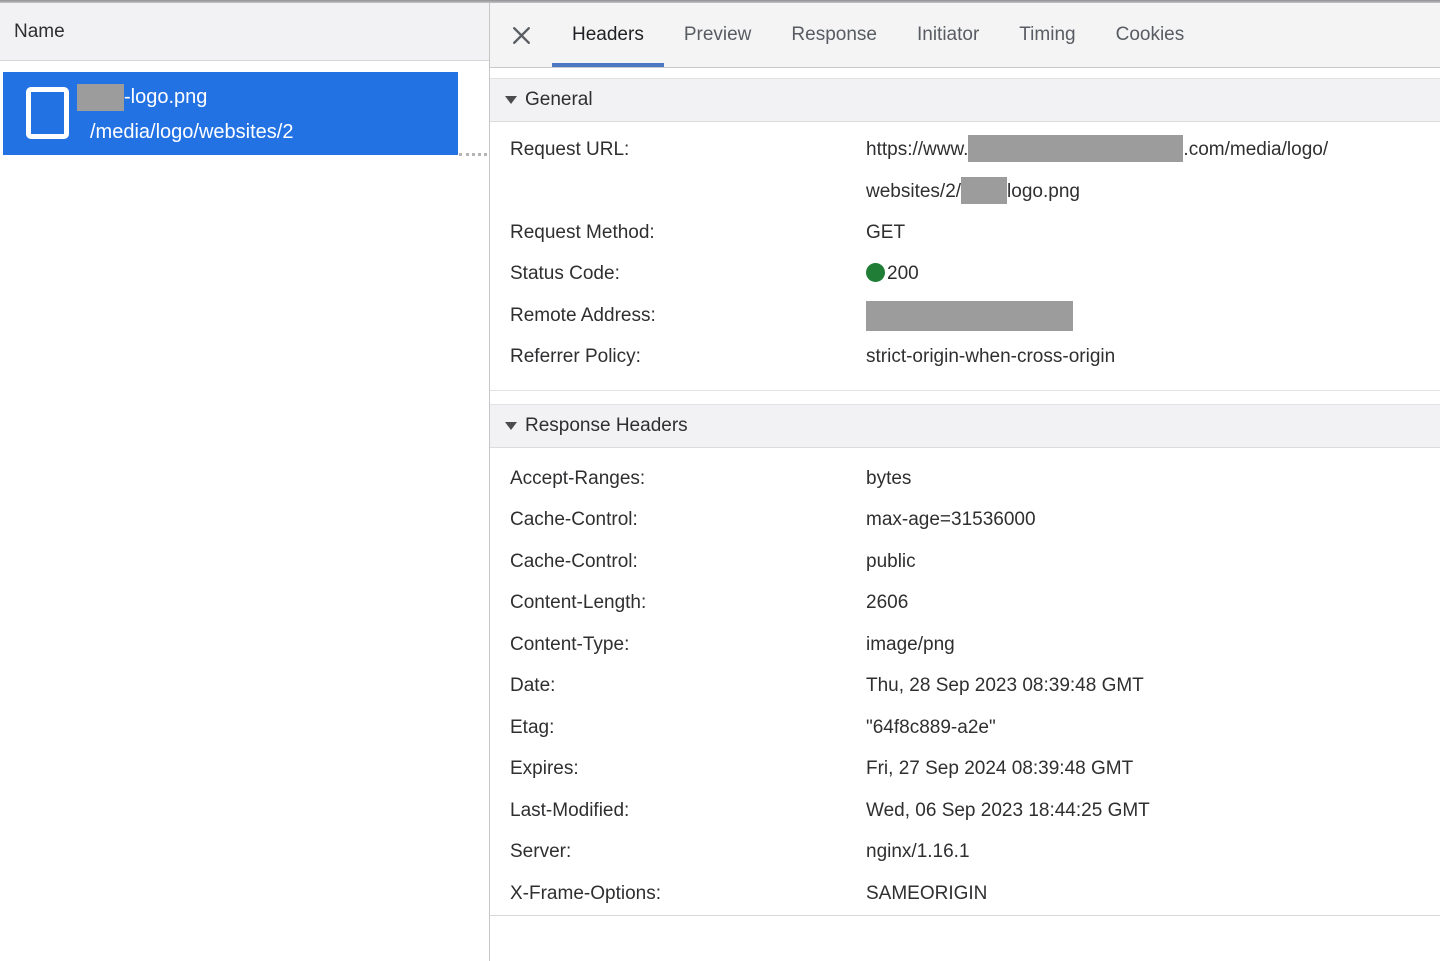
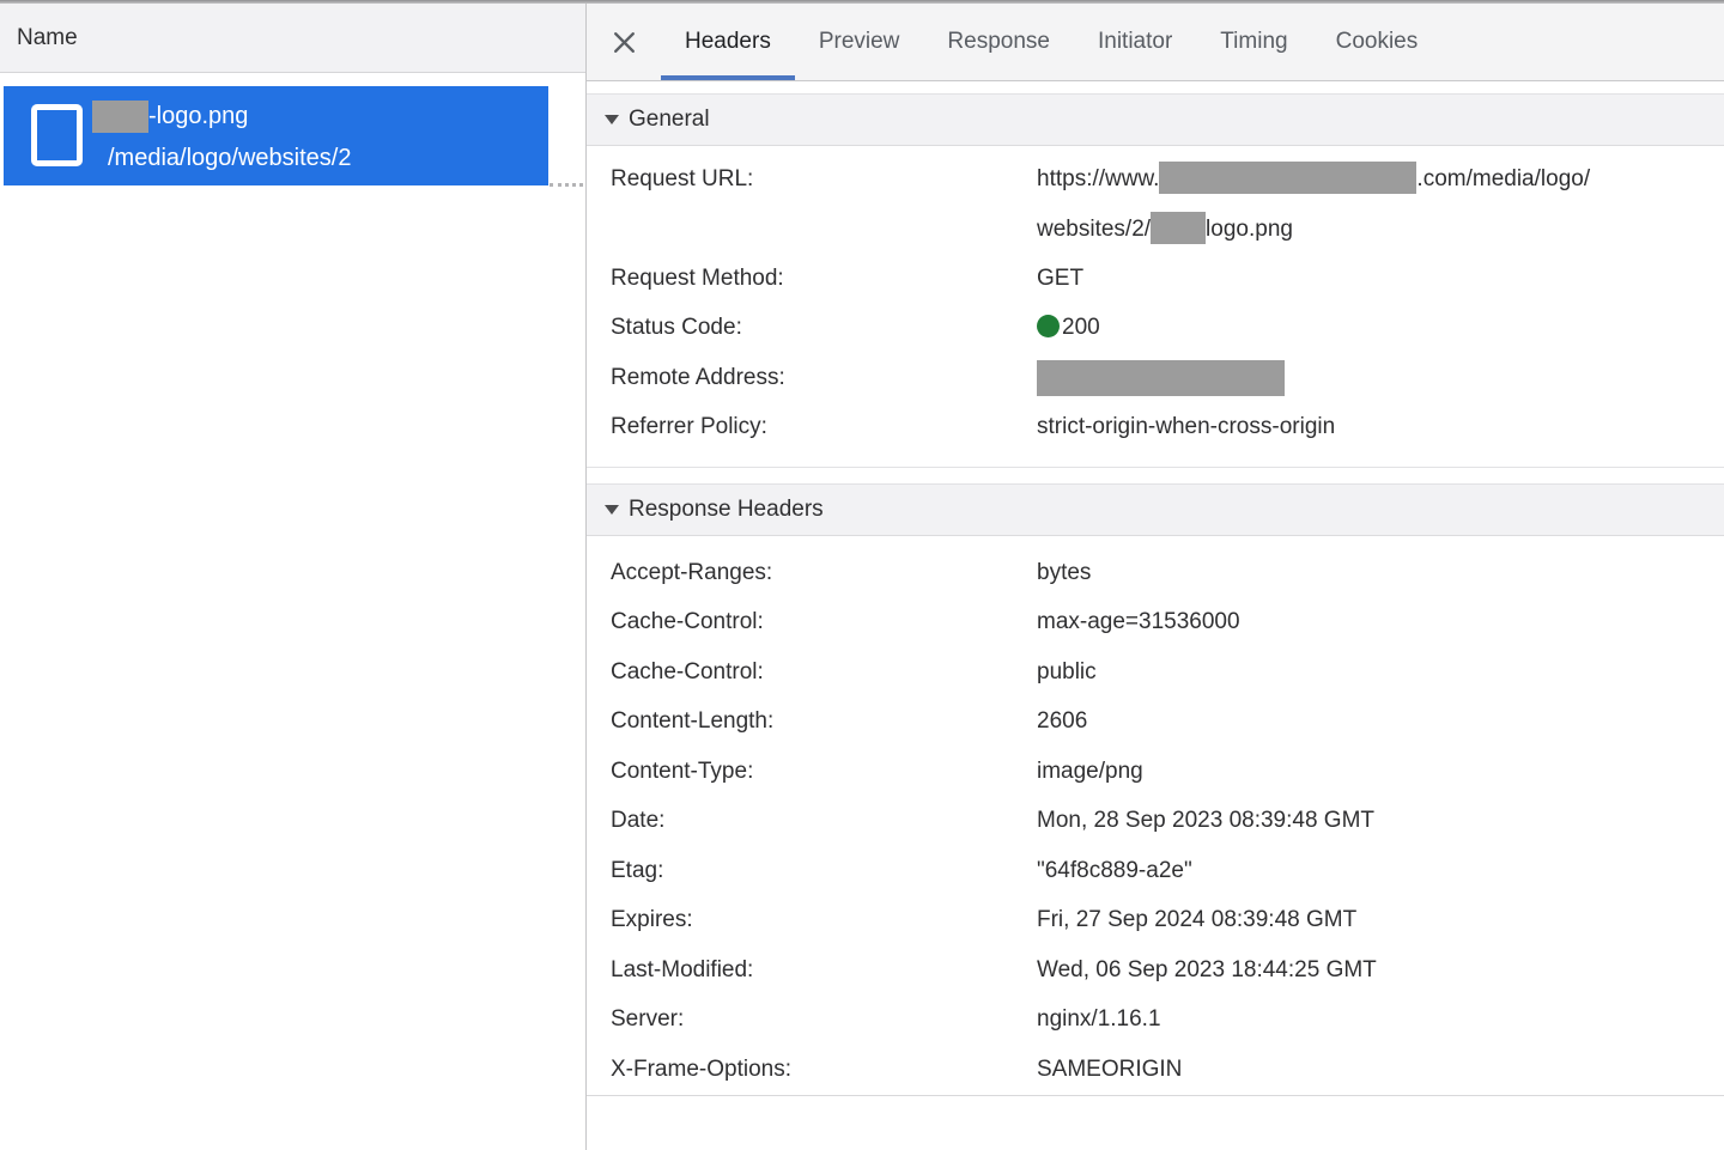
  Name
  -logo.png
  /media/logo/websites/2
  Headers
  Preview
  Response
  Initiator
  Timing
  Cookies
  General
  Request URL:
  https://www. .com/media/logo/
  websites/2/ logo.png
  Request Method:
  GET
  Status Code:
  200
  Remote Address:
  Referrer Policy:
  strict-origin-when-cross-origin
  Response Headers
  Accept-Ranges:
  bytes
  Cache-Control:
  max-age=31536000
  Cache-Control:
  public
  Content-Length:
  2606
  Content-Type:
  image/png
  Date:
- Thu, 28 Sep 2023 08:39:48 GMT
+ Mon, 28 Sep 2023 08:39:48 GMT
  Etag:
  "64f8c889-a2e"
  Expires:
  Fri, 27 Sep 2024 08:39:48 GMT
  Last-Modified:
  Wed, 06 Sep 2023 18:44:25 GMT
  Server:
  nginx/1.16.1
  X-Frame-Options:
  SAMEORIGIN
